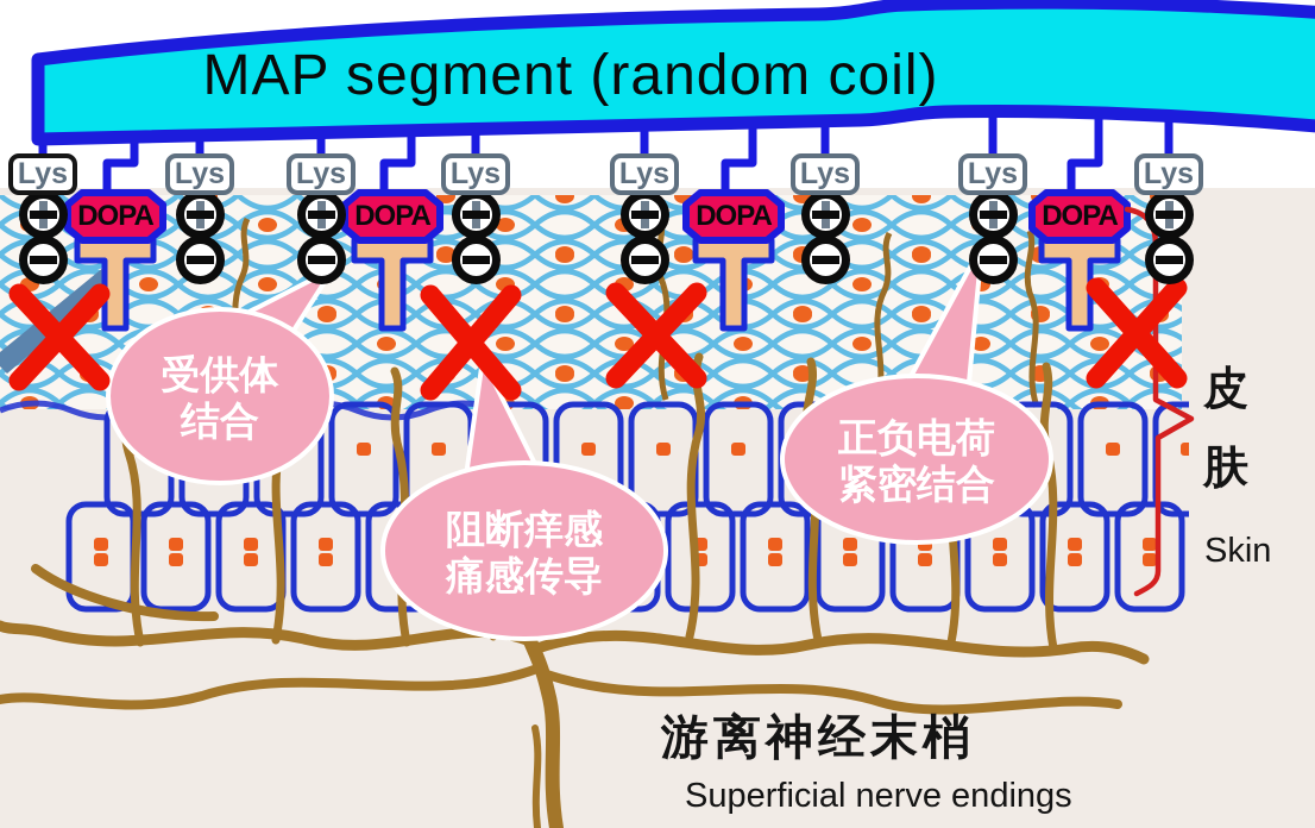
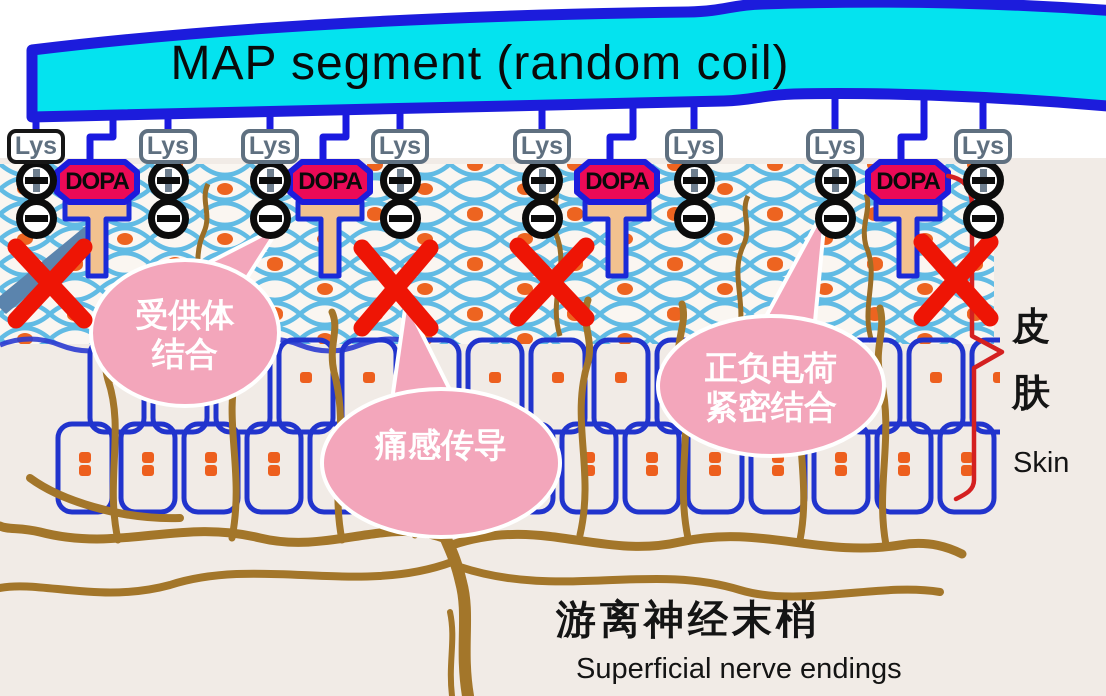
  MAP segment (random coil)
  受供体
  结合
- 阻断痒感
  痛感传导
  正负电荷
  紧密结合
  皮肤
  Skin
  游离神经末梢
  Superficial nerve endings
  Lys
  Lys
  Lys
  Lys
  Lys
  Lys
  Lys
  Lys
  DOPA
  DOPA
  DOPA
  DOPA
